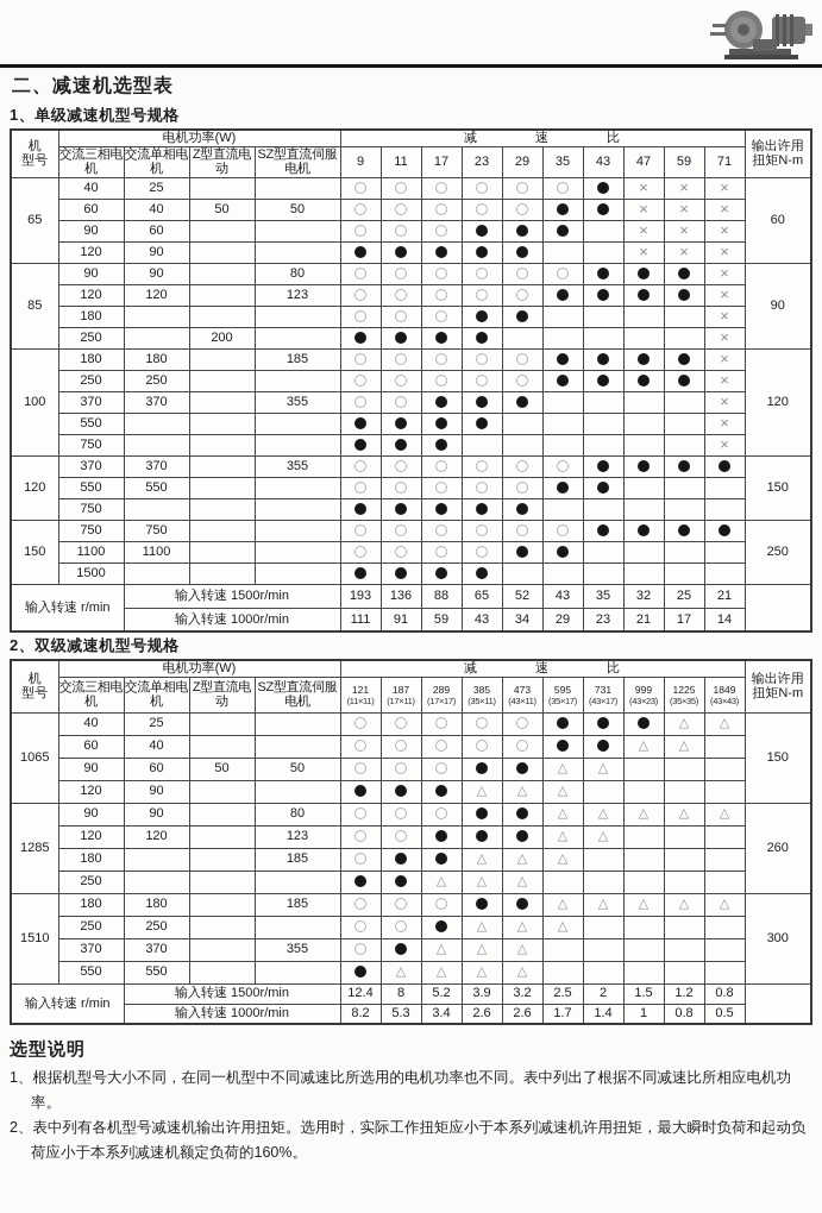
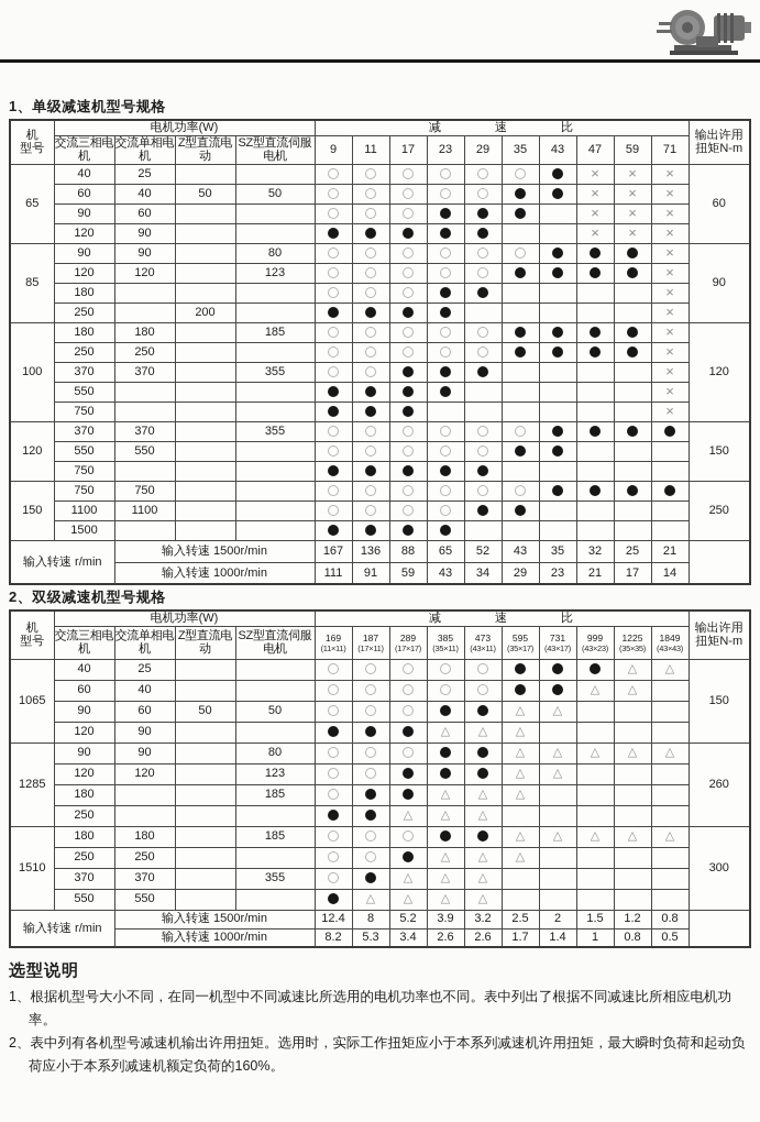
- 二、减速机选型表
  1、单级减速机型号规格
  机 型号	电机功率(W)	减 速 比	输出许用 扭矩N-m
  交流三相电机	交流单相电机	Z型直流电动	SZ型直流伺服电机	9	11	17	23	29	35	43	47	59	71
  65	40	25										×	×	×	60
  60	40	50	50								×	×	×
  90	60										×	×	×
  120	90										×	×	×
  85	90	90		80										×	90
  120	120		123										×
  180													×
  250		200											×
  100	180	180		185										×	120
  250	250												×
  370	370		355										×
  550													×
  750													×
  120	370	370		355											150
  550	550
  750
  150	750	750													250
  1100	1100
  1500
- 输入转速 r/min	输入转速 1500r/min	193	136	88	65	52	43	35	32	25	21
+ 输入转速 r/min	输入转速 1500r/min	167	136	88	65	52	43	35	32	25	21
  输入转速 1000r/min	111	91	59	43	34	29	23	21	17	14
  2、双级减速机型号规格
  机 型号	电机功率(W)	减 速 比	输出许用 扭矩N-m
- 交流三相电机	交流单相电机	Z型直流电动	SZ型直流伺服电机	121(11×11)	187(17×11)	289(17×17)	385(35×11)	473(43×11)	595(35×17)	731(43×17)	999(43×23)	1225(35×35)	1849(43×43)
+ 交流三相电机	交流单相电机	Z型直流电动	SZ型直流伺服电机	169(11×11)	187(17×11)	289(17×17)	385(35×11)	473(43×11)	595(35×17)	731(43×17)	999(43×23)	1225(35×35)	1849(43×43)
  1065	40	25											△	△	150
  60	40										△	△
  90	60	50	50						△	△
  120	90						△	△	△
  1285	90	90		80						△	△	△	△	△	260
  120	120		123						△	△
  180			185				△	△	△
  250						△	△	△
  1510	180	180		185						△	△	△	△	△	300
  250	250						△	△	△
  370	370		355			△	△	△
  550	550				△	△	△	△
  输入转速 r/min	输入转速 1500r/min	12.4	8	5.2	3.9	3.2	2.5	2	1.5	1.2	0.8
  输入转速 1000r/min	8.2	5.3	3.4	2.6	2.6	1.7	1.4	1	0.8	0.5
  选型说明
  1、根据机型号大小不同，在同一机型中不同减速比所选用的电机功率也不同。表中列出了根据不同减速比所相应电机功率。
  2、表中列有各机型号减速机输出许用扭矩。选用时，实际工作扭矩应小于本系列减速机许用扭矩，最大瞬时负荷和起动负荷应小于本系列减速机额定负荷的160%。
